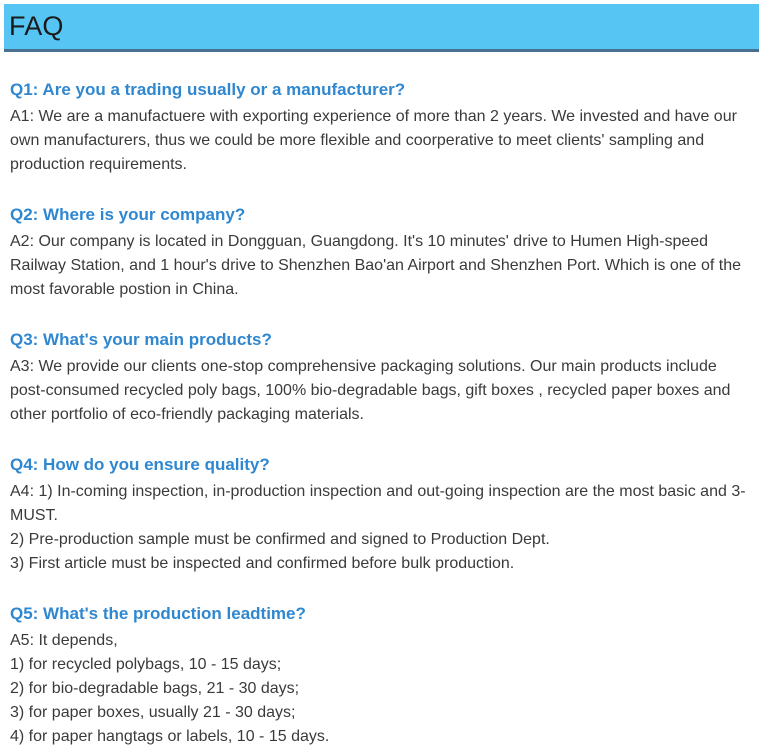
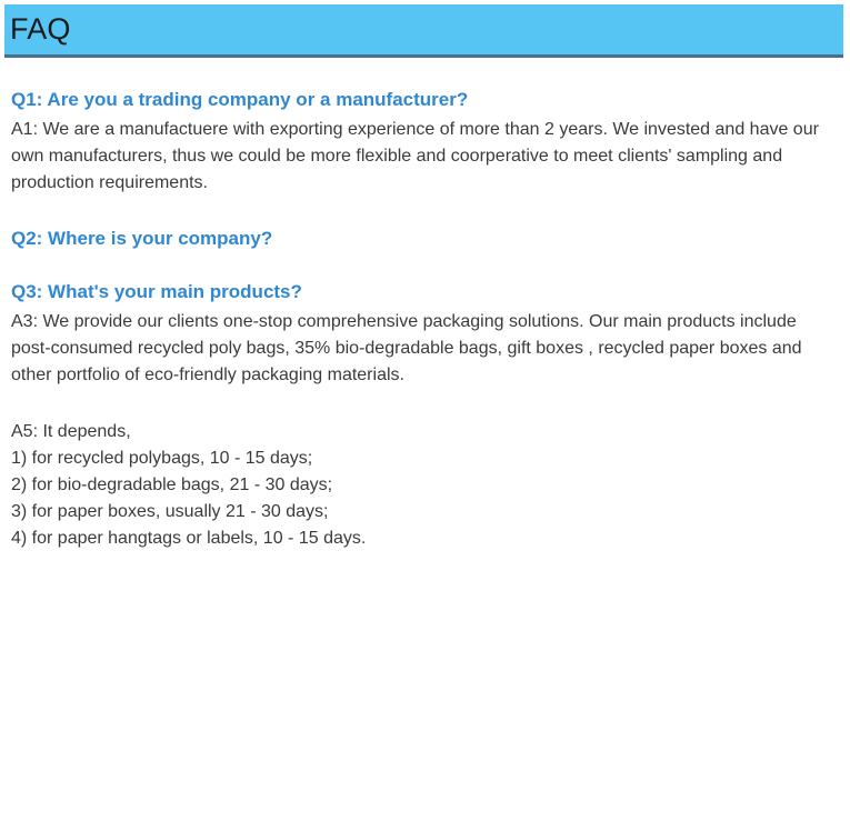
  FAQ
- Q1: Are you a trading usually or a manufacturer?
+ Q1: Are you a trading company or a manufacturer?
  A1: We are a manufactuere with exporting experience of more than 2 years. We invested and have our own manufacturers, thus we could be more flexible and coorperative to meet clients' sampling and production requirements.
  Q2: Where is your company?
- A2: Our company is located in Dongguan, Guangdong. It's 10 minutes' drive to Humen High-speed Railway Station, and 1 hour's drive to Shenzhen Bao'an Airport and Shenzhen Port. Which is one of the most favorable postion in China.
  Q3: What's your main products?
- A3: We provide our clients one-stop comprehensive packaging solutions. Our main products include post-consumed recycled poly bags, 100% bio-degradable bags, gift boxes , recycled paper boxes and other portfolio of eco-friendly packaging materials.
+ A3: We provide our clients one-stop comprehensive packaging solutions. Our main products include post-consumed recycled poly bags, 35% bio-degradable bags, gift boxes , recycled paper boxes and other portfolio of eco-friendly packaging materials.
- Q4: How do you ensure quality?
- A4: 1) In-coming inspection, in-production inspection and out-going inspection are the most basic and 3-MUST.
- 2) Pre-production sample must be confirmed and signed to Production Dept.
- 3) First article must be inspected and confirmed before bulk production.
- Q5: What's the production leadtime?
  A5: It depends,
  1) for recycled polybags, 10 - 15 days;
  2) for bio-degradable bags, 21 - 30 days;
  3) for paper boxes, usually 21 - 30 days;
  4) for paper hangtags or labels, 10 - 15 days.
